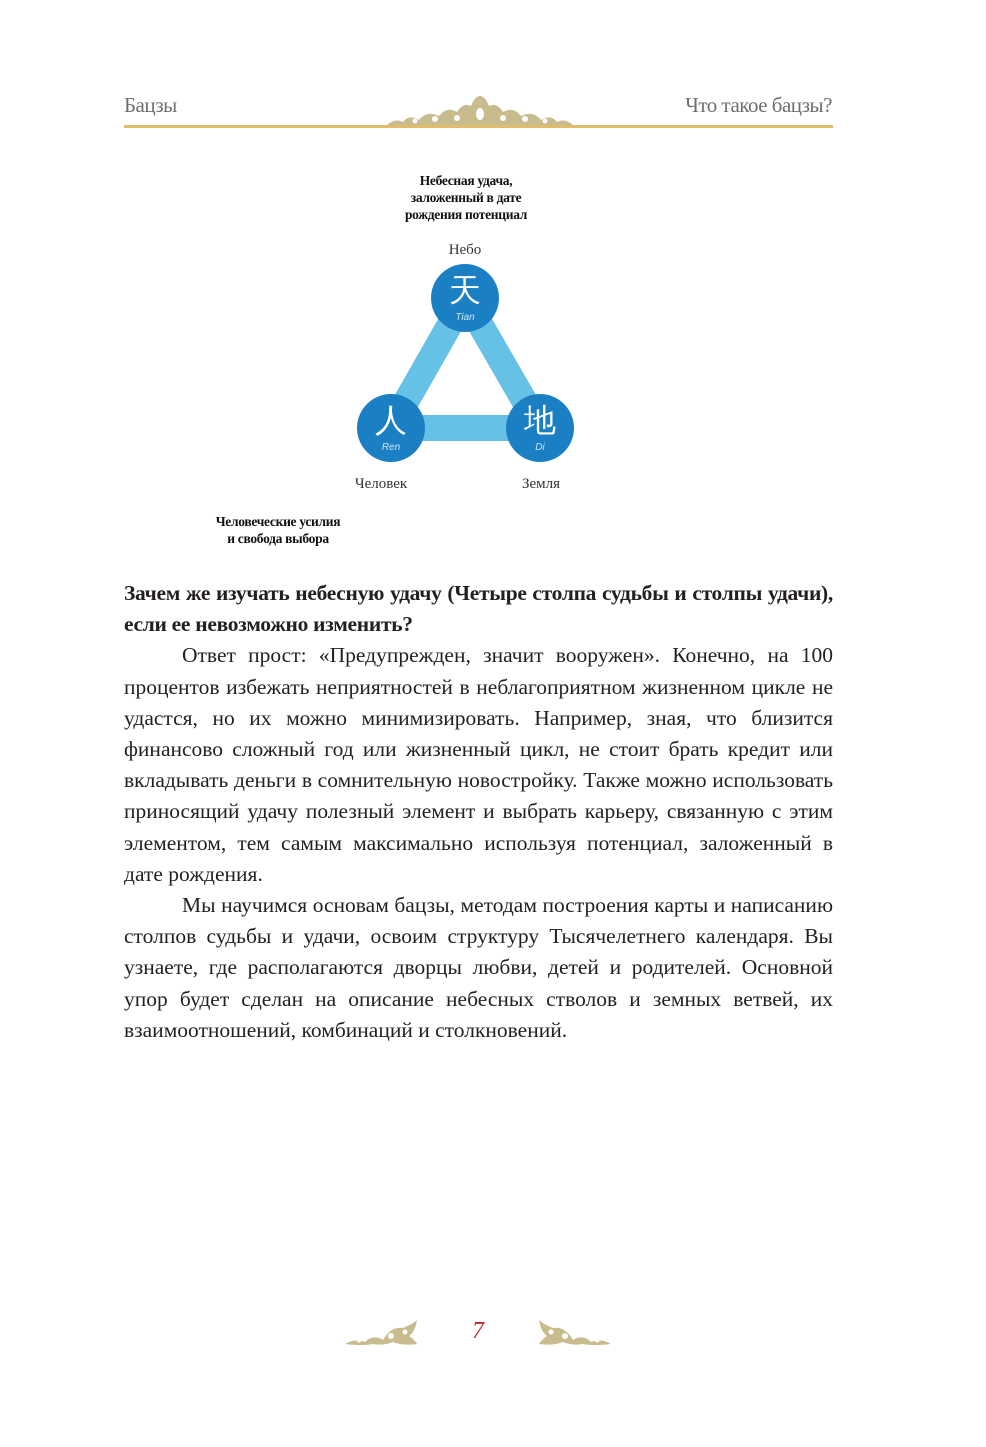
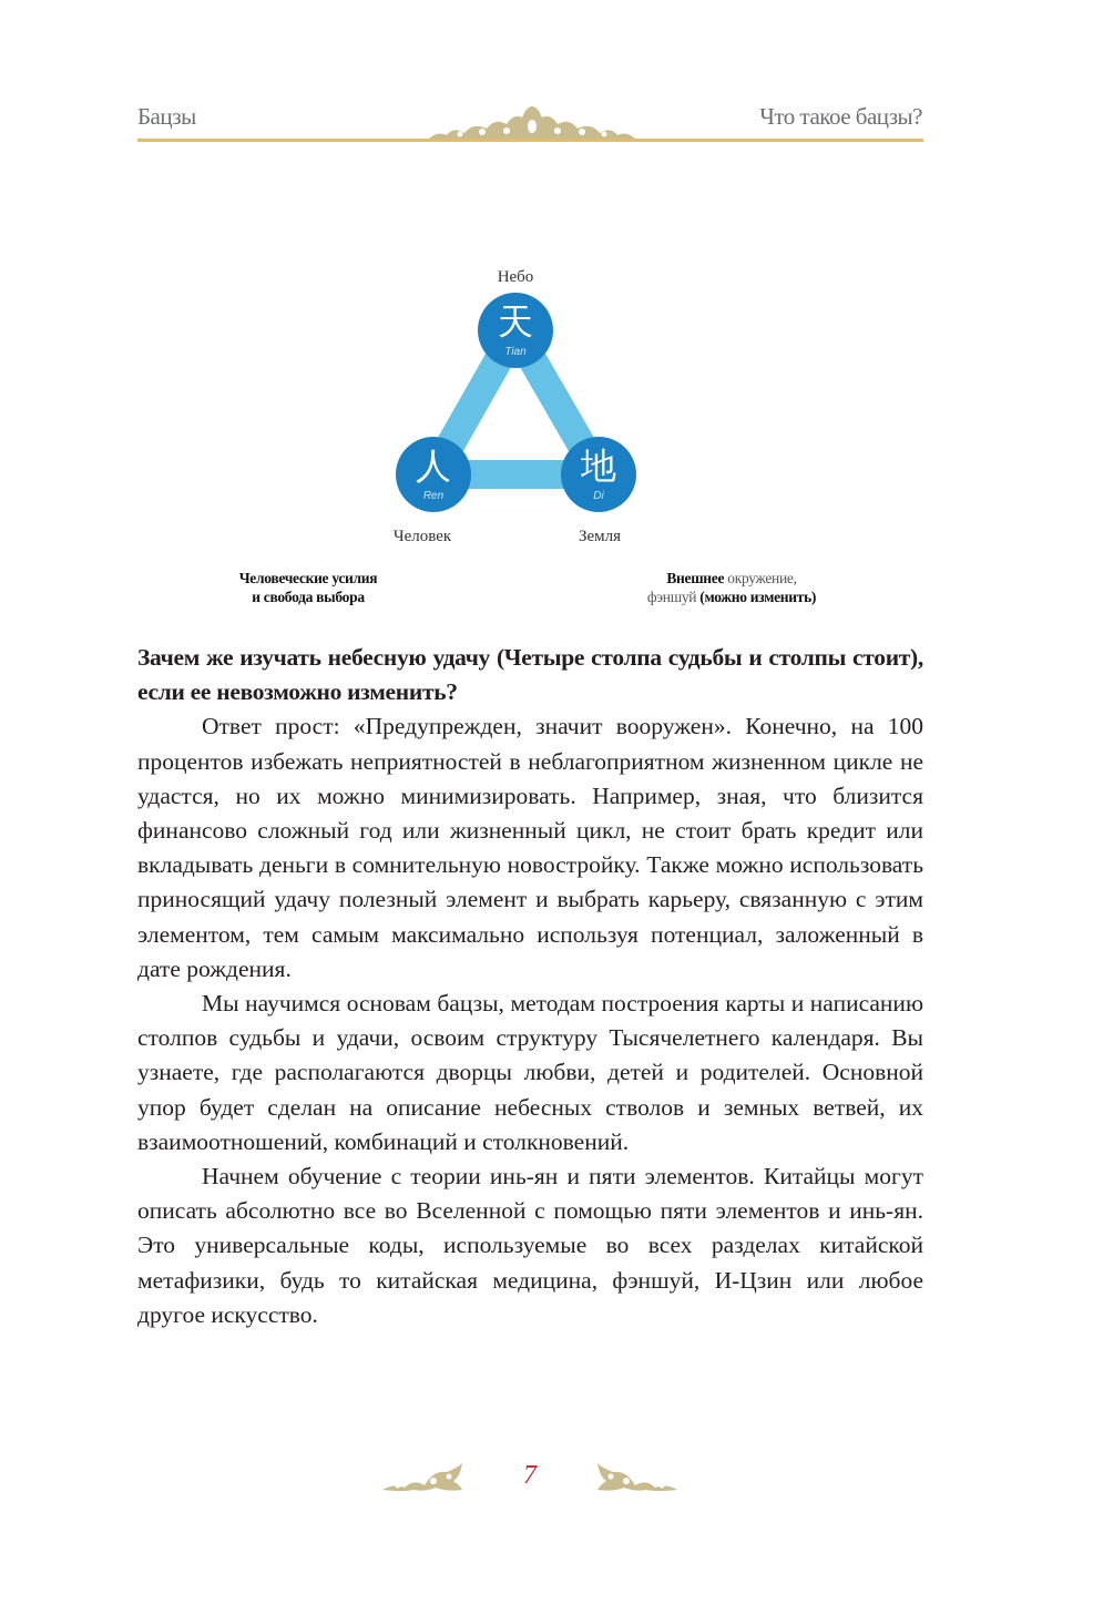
  Бацзы
  Что такое бацзы?
- Небесная удача,
- заложенный в дате
- рождения потенциал
  Небо
  天
  Tian
  人
  Ren
  地
  Di
  Человек
  Земля
  Человеческие усилия
  и свобода выбора
+ Внешнее окружение,
+ фэншуй (можно изменить)
- Зачем же изучать небесную удачу (Четыре столпа судьбы и столпы удачи), если ее невозможно изменить?
+ Зачем же изучать небесную удачу (Четыре столпа судьбы и столпы стоит), если ее невозможно изменить?
  Ответ прост: «Предупрежден, значит вооружен». Конечно, на 100 процентов избежать неприятностей в неблагоприятном жизненном цикле не удастся, но их можно минимизировать. Например, зная, что близится финансово сложный год или жизненный цикл, не стоит брать кредит или вкладывать деньги в сомнительную новостройку. Также можно использовать приносящий удачу полезный элемент и выбрать карьеру, связанную с этим элементом, тем самым максимально используя потенциал, заложенный в дате рождения.
  Мы научимся основам бацзы, методам построения карты и написанию столпов судьбы и удачи, освоим структуру Тысячелетнего календаря. Вы узнаете, где располагаются дворцы любви, детей и родителей. Основной упор будет сделан на описание небесных стволов и земных ветвей, их взаимоотношений, комбинаций и столкновений.
+ Начнем обучение с теории инь-ян и пяти элементов. Китайцы могут описать абсолютно все во Вселенной с помощью пяти элементов и инь-ян. Это универсальные коды, используемые во всех разделах китайской метафизики, будь то китайская медицина, фэншуй, И-Цзин или любое другое искусство.
  7
